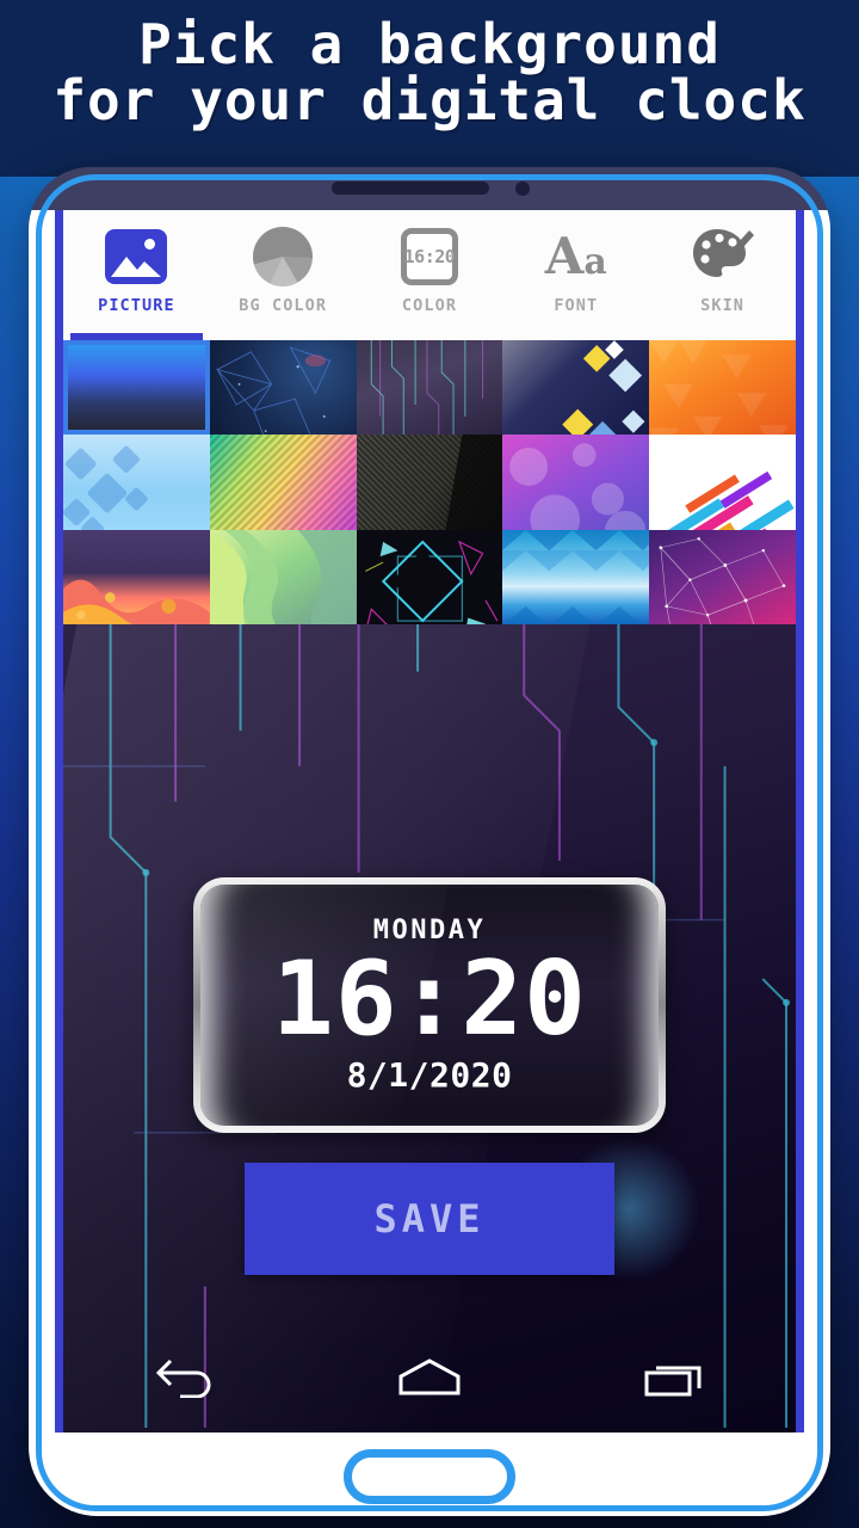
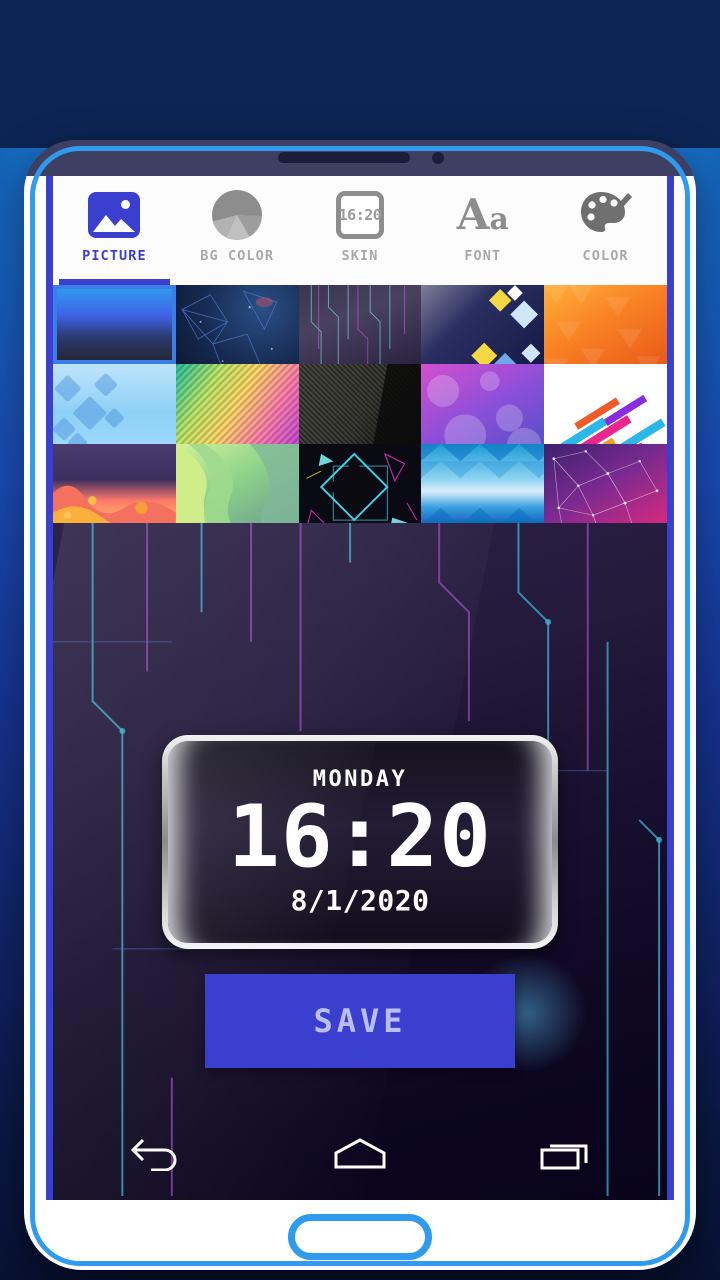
  PICTURE
  BG COLOR
  16:20
- COLOR
+ SKIN
  Aa
  FONT
- SKIN
+ COLOR
  MONDAY
  16:20
  8/1/2020
  SAVE
- Pick a background
- for your digital clock
